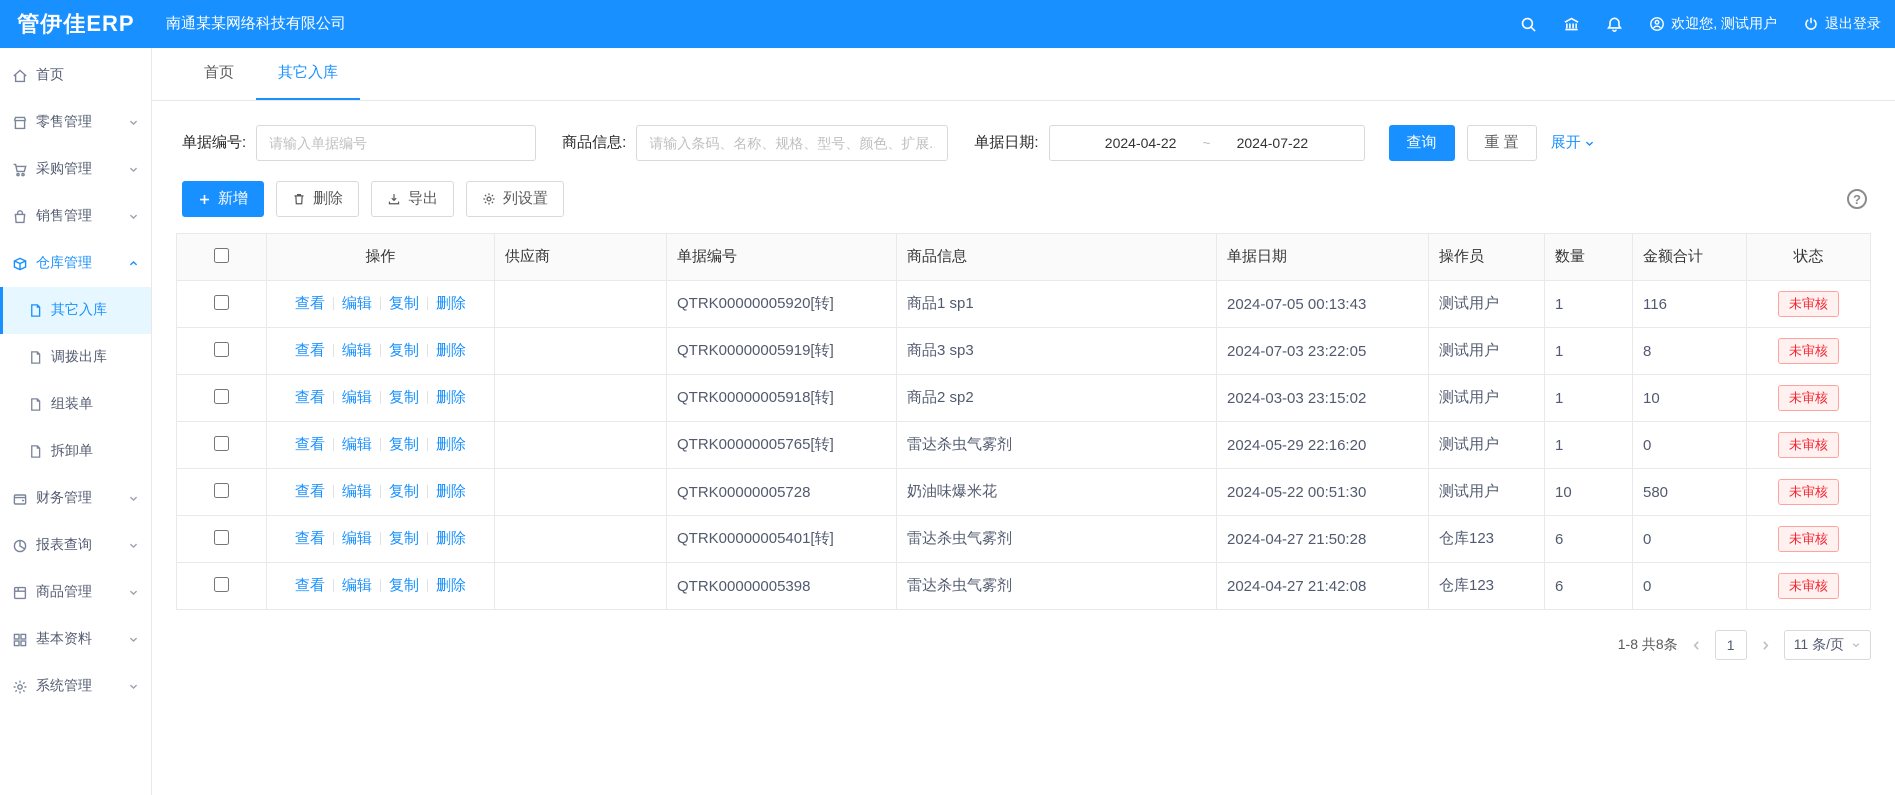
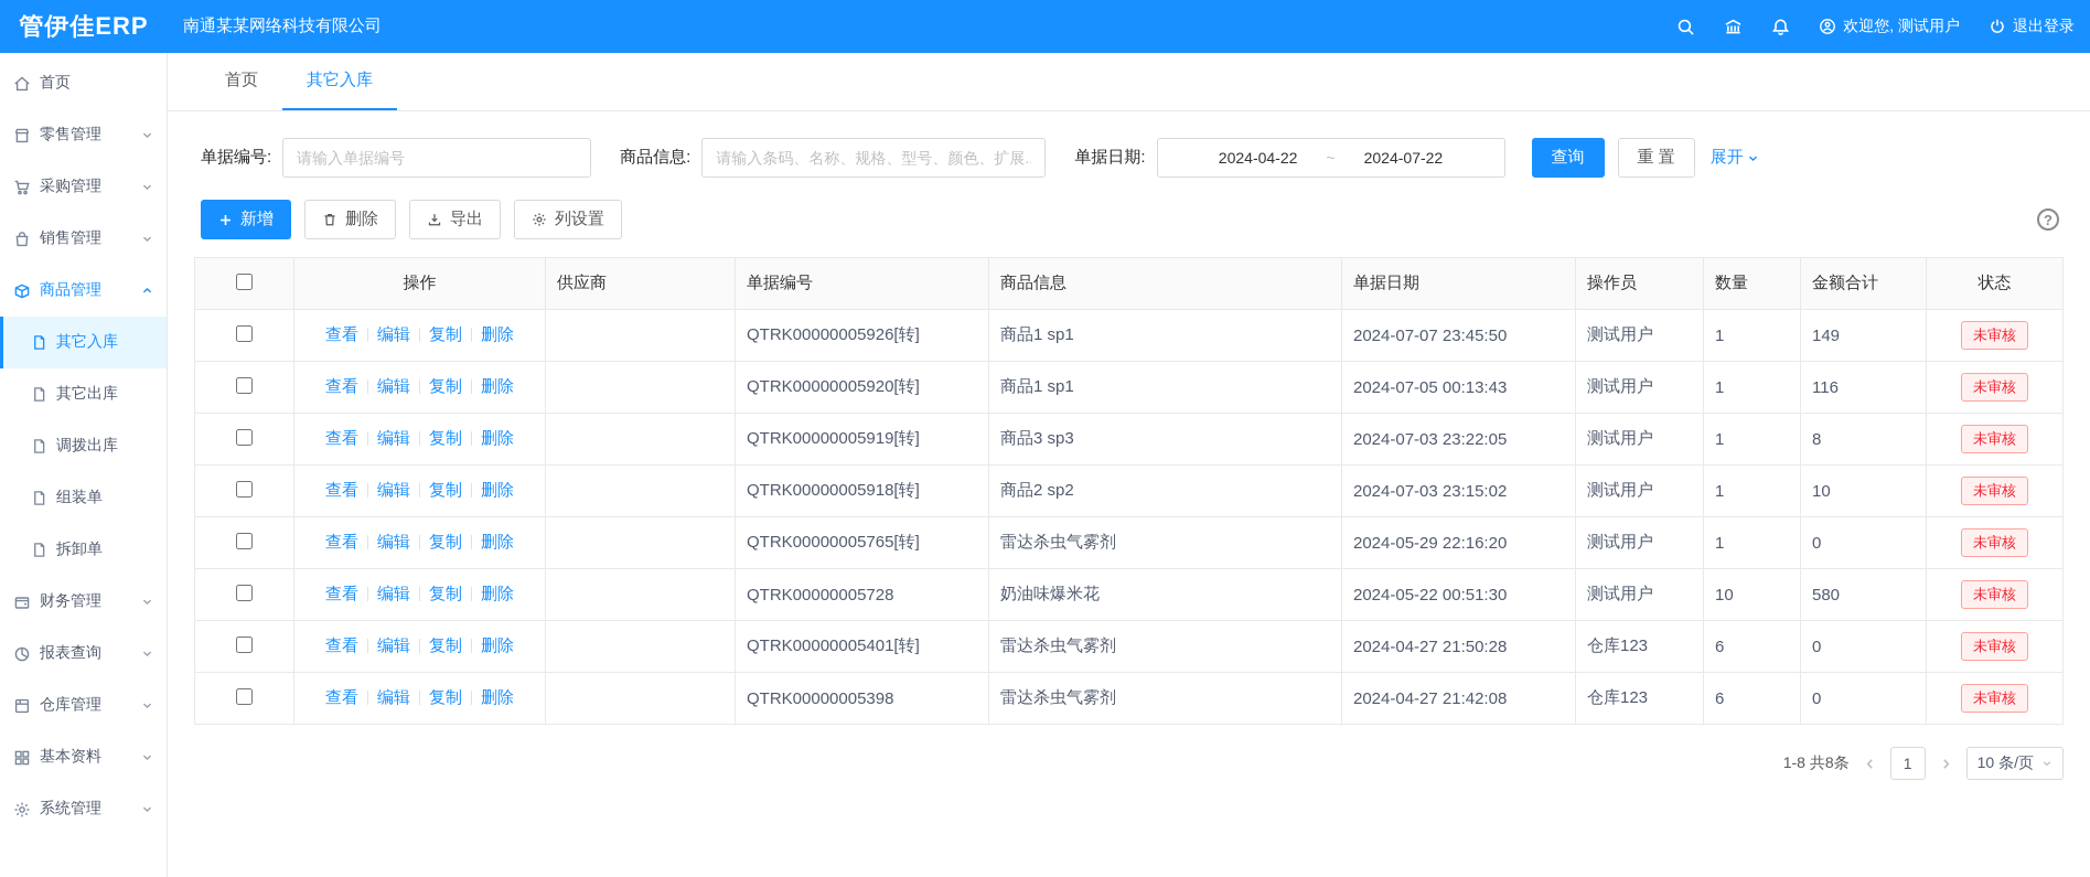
  管伊佳ERP
  南通某某网络科技有限公司
  欢迎您, 测试用户
  退出登录
  首页
  零售管理
  采购管理
  销售管理
- 仓库管理
+ 商品管理
  其它入库
+ 其它出库
  调拨出库
  组装单
  拆卸单
  财务管理
  报表查询
- 商品管理
+ 仓库管理
  基本资料
  系统管理
  首页
  其它入库
  单据编号:
  请输入单据编号
  商品信息:
  请输入条码、名称、规格、型号、颜色、扩展..
  单据日期:
  2024-04-22
  ~
  2024-07-22
  查询
  重 置
  展开
  新增
  删除
  导出
  列设置
  ?
  	操作	供应商	单据编号	商品信息	单据日期	操作员	数量	金额合计	状态
+ 	查看 编辑 复制 删除		QTRK00000005926[转]	商品1 sp1	2024-07-07 23:45:50	测试用户	1	149	未审核
  	查看 编辑 复制 删除		QTRK00000005920[转]	商品1 sp1	2024-07-05 00:13:43	测试用户	1	116	未审核
  	查看 编辑 复制 删除		QTRK00000005919[转]	商品3 sp3	2024-07-03 23:22:05	测试用户	1	8	未审核
- 	查看 编辑 复制 删除		QTRK00000005918[转]	商品2 sp2	2024-03-03 23:15:02	测试用户	1	10	未审核
+ 	查看 编辑 复制 删除		QTRK00000005918[转]	商品2 sp2	2024-07-03 23:15:02	测试用户	1	10	未审核
  	查看 编辑 复制 删除		QTRK00000005765[转]	雷达杀虫气雾剂	2024-05-29 22:16:20	测试用户	1	0	未审核
  	查看 编辑 复制 删除		QTRK00000005728	奶油味爆米花	2024-05-22 00:51:30	测试用户	10	580	未审核
  	查看 编辑 复制 删除		QTRK00000005401[转]	雷达杀虫气雾剂	2024-04-27 21:50:28	仓库123	6	0	未审核
  	查看 编辑 复制 删除		QTRK00000005398	雷达杀虫气雾剂	2024-04-27 21:42:08	仓库123	6	0	未审核
  1-8 共8条
  1
- 11 条/页
+ 10 条/页
